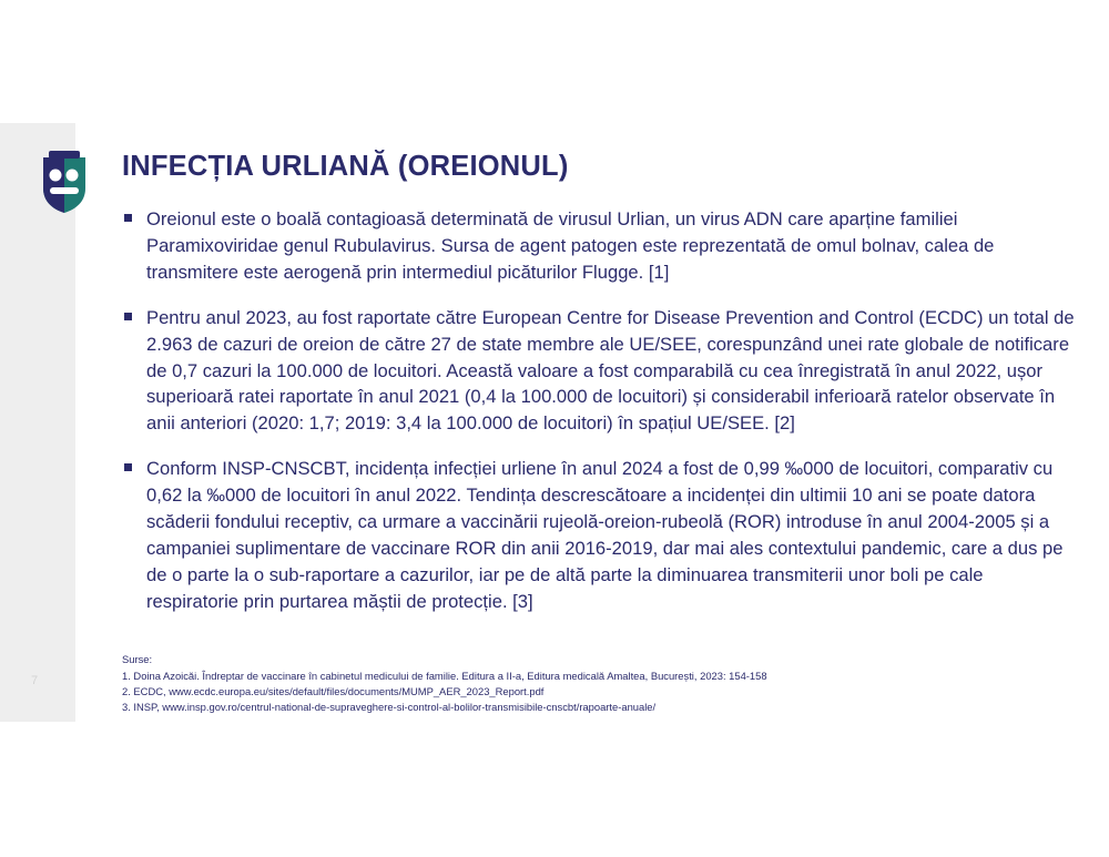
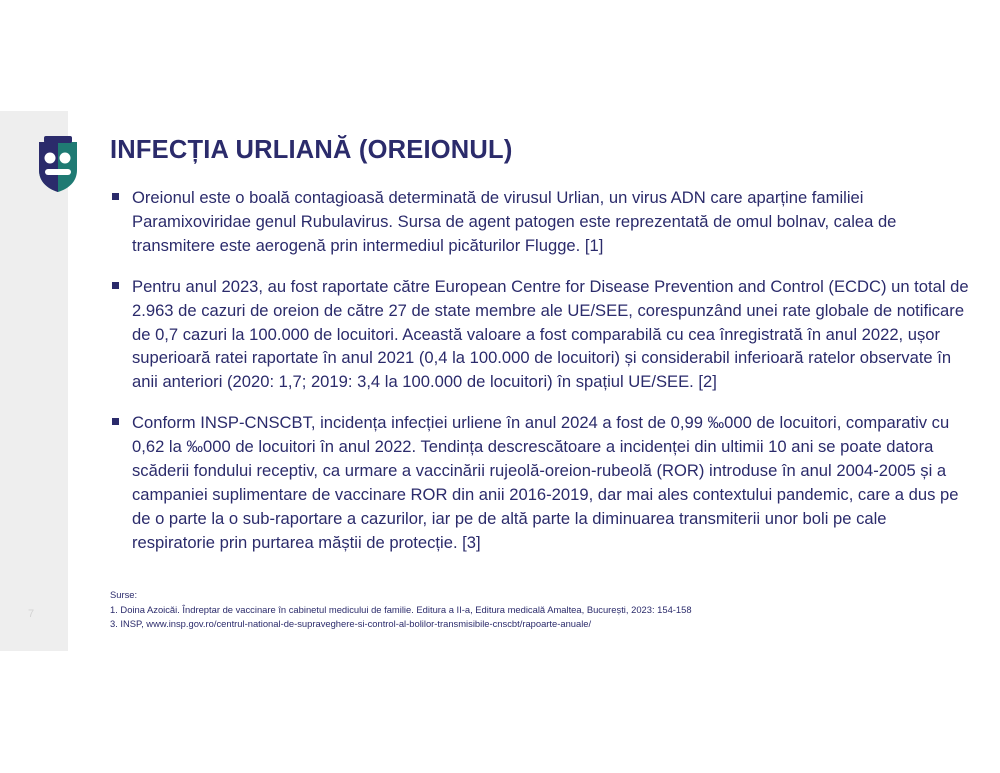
  INFECȚIA URLIANĂ (OREIONUL)
  Oreionul este o boală contagioasă determinată de virusul Urlian, un virus ADN care aparține familiei Paramixoviridae genul Rubulavirus. Sursa de agent patogen este reprezentată de omul bolnav, calea de transmitere este aerogenă prin intermediul picăturilor Flugge. [1]
  Pentru anul 2023, au fost raportate către European Centre for Disease Prevention and Control (ECDC) un total de 2.963 de cazuri de oreion de către 27 de state membre ale UE/SEE, corespunzând unei rate globale de notificare de 0,7 cazuri la 100.000 de locuitori. Această valoare a fost comparabilă cu cea înregistrată în anul 2022, ușor superioară ratei raportate în anul 2021 (0,4 la 100.000 de locuitori) și considerabil inferioară ratelor observate în anii anteriori (2020: 1,7; 2019: 3,4 la 100.000 de locuitori) în spațiul UE/SEE. [2]
  Conform INSP-CNSCBT, incidența infecției urliene în anul 2024 a fost de 0,99 ‰000 de locuitori, comparativ cu 0,62 la ‰000 de locuitori în anul 2022. Tendința descrescătoare a incidenței din ultimii 10 ani se poate datora scăderii fondului receptiv, ca urmare a vaccinării rujeolă-oreion-rubeolă (ROR) introduse în anul 2004-2005 și a campaniei suplimentare de vaccinare ROR din anii 2016-2019, dar mai ales contextului pandemic, care a dus pe de o parte la o sub-raportare a cazurilor, iar pe de altă parte la diminuarea transmiterii unor boli pe cale respiratorie prin purtarea măștii de protecție. [3]
  Surse:
  1. Doina Azoicăi. Îndreptar de vaccinare în cabinetul medicului de familie. Editura a II-a, Editura medicală Amaltea, București, 2023: 154-158
- 2. ECDC, www.ecdc.europa.eu/sites/default/files/documents/MUMP_AER_2023_Report.pdf
  3. INSP, www.insp.gov.ro/centrul-national-de-supraveghere-si-control-al-bolilor-transmisibile-cnscbt/rapoarte-anuale/
  7
